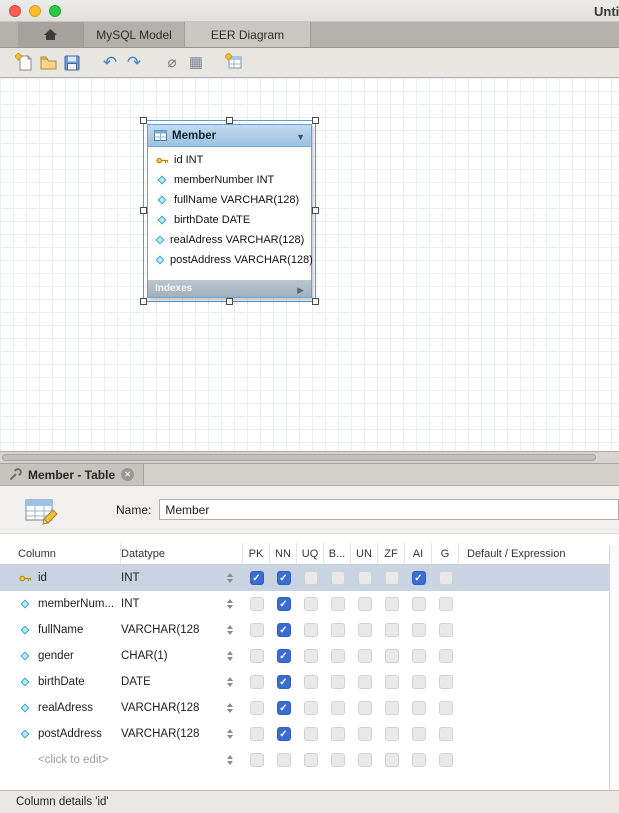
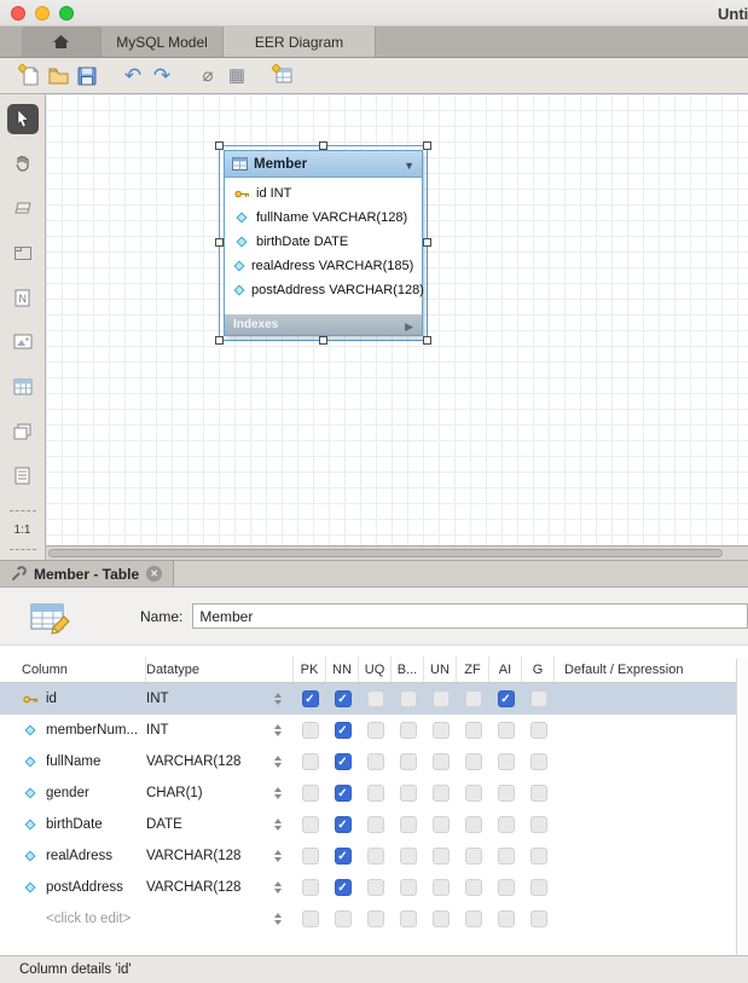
  MySQL Model
  EER Diagram
+ N
+ 1:1
  Member
  id INT
- memberNumber INT
  fullName VARCHAR(128)
  birthDate DATE
- realAdress VARCHAR(128)
+ realAdress VARCHAR(185)
  postAddress VARCHAR(128)
  Indexes
  Member - Table
  Name:
  Member
  Column
  Datatype
  PK
  NN
  UQ
  B...
  UN
  ZF
  AI
  G
  Default / Expression
  id
  INT
  memberNum...
  INT
  fullName
  VARCHAR(128
  gender
  CHAR(1)
  birthDate
  DATE
  realAdress
  VARCHAR(128
  postAddress
  VARCHAR(128
  <click to edit>
  Column details 'id'
